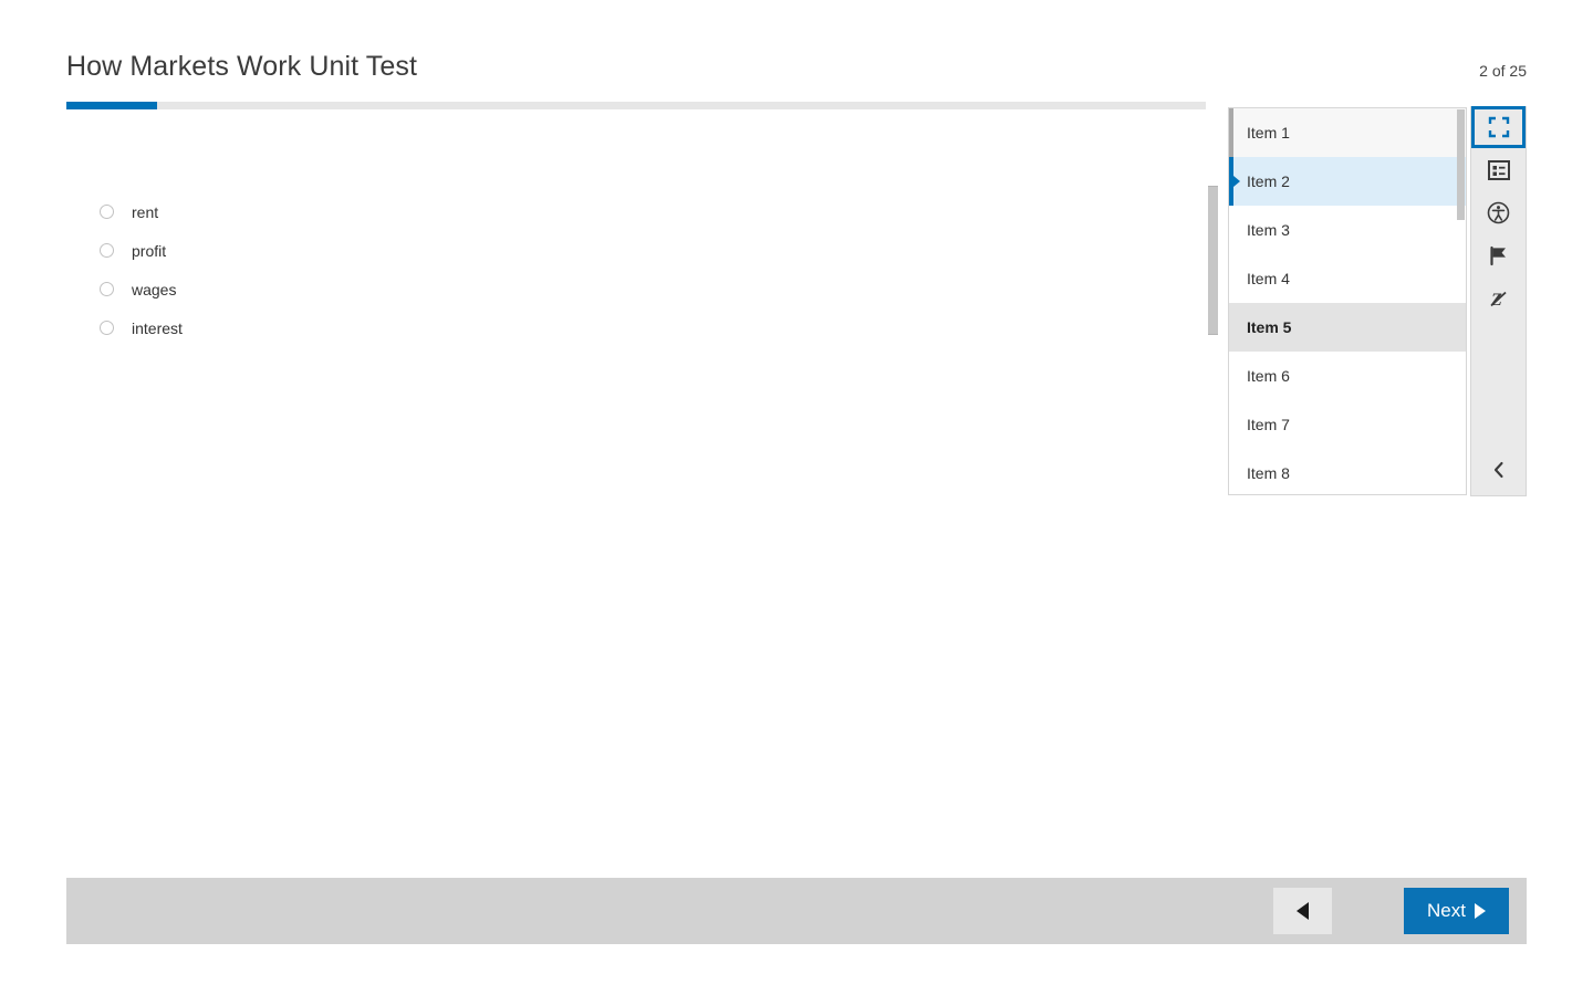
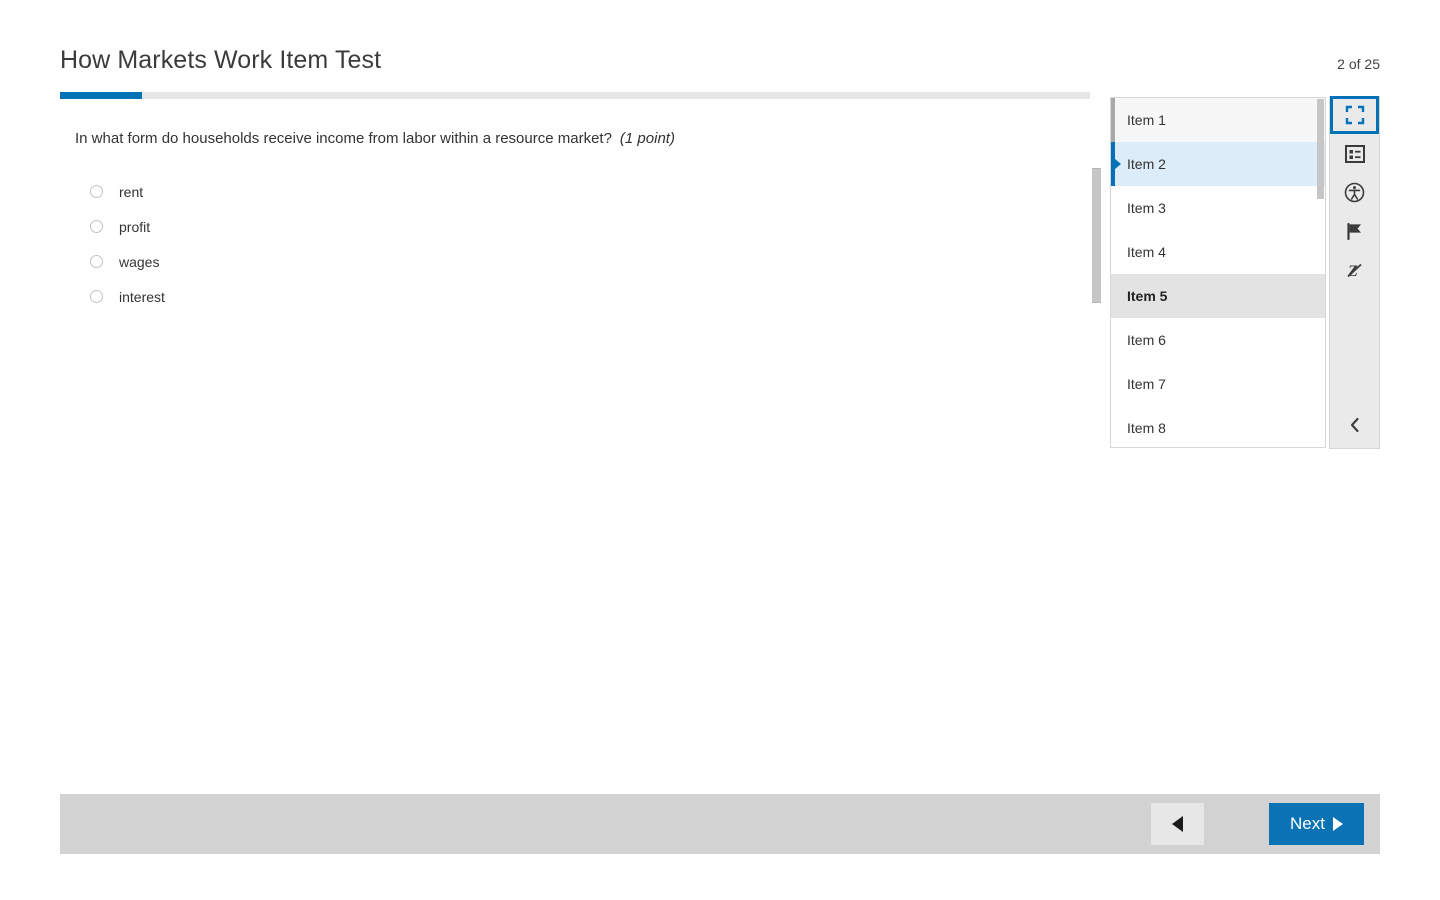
- How Markets Work Unit Test
+ How Markets Work Item Test
  2 of 25
+ In what form do households receive income from labor within a resource market? (1 point)
  rent
  profit
  wages
  interest
  Item 1
  Item 2
  Item 3
  Item 4
  Item 5
  Item 6
  Item 7
  Item 8
  Next
